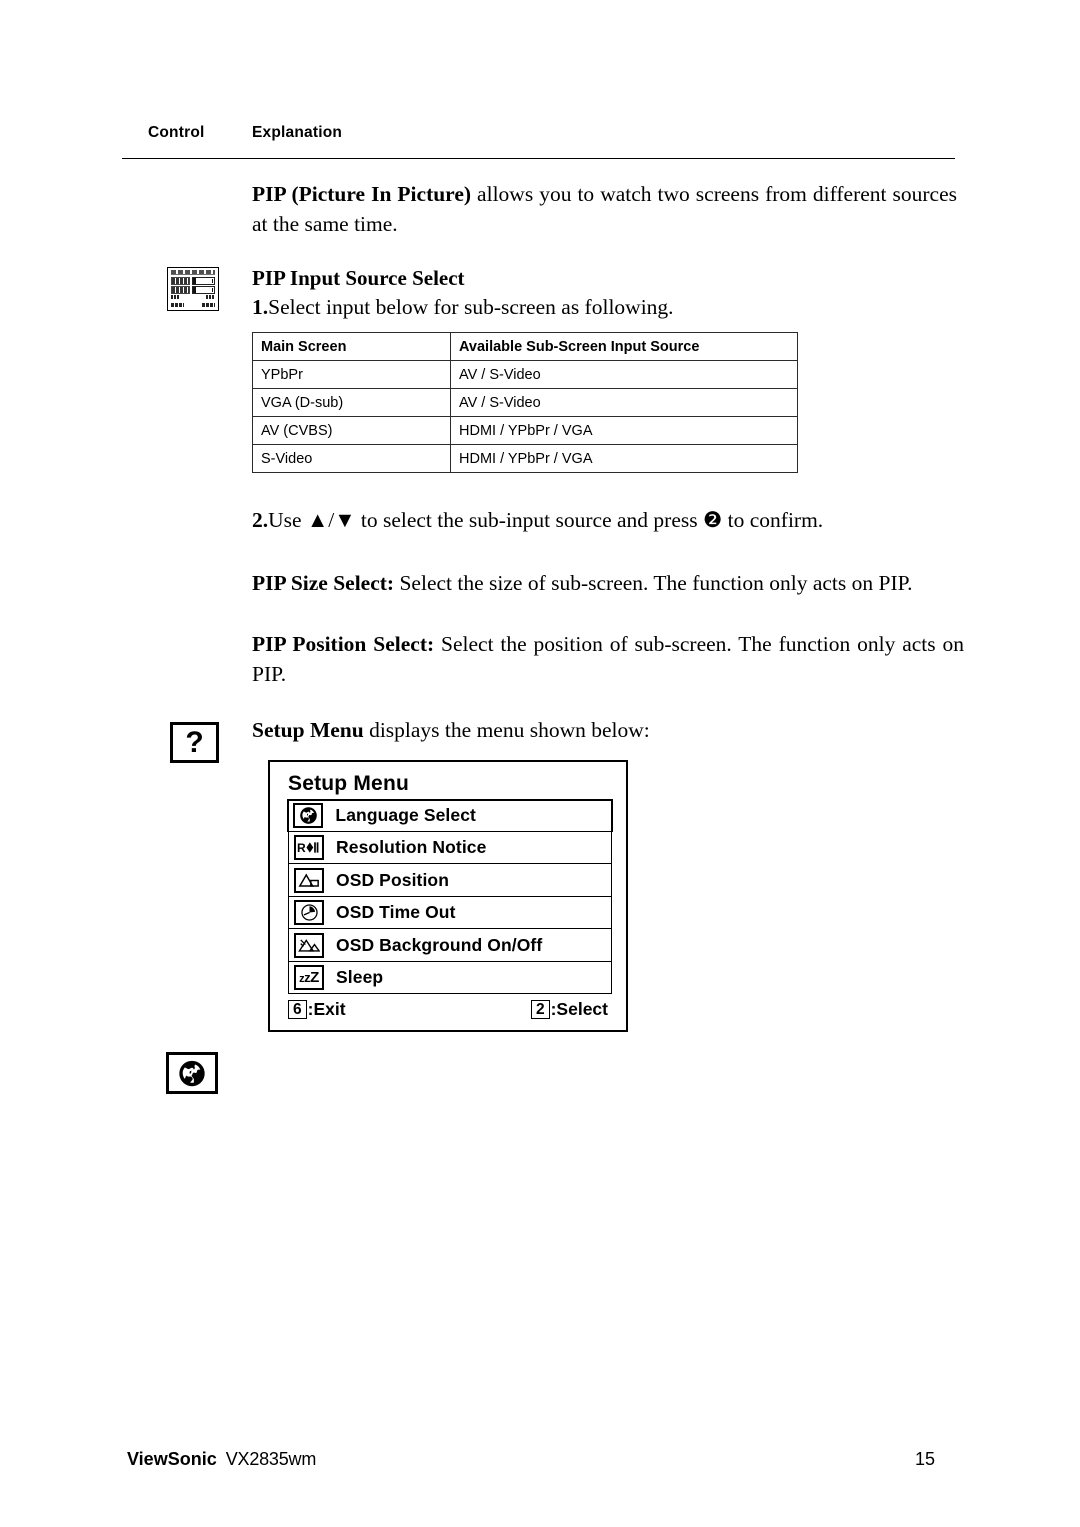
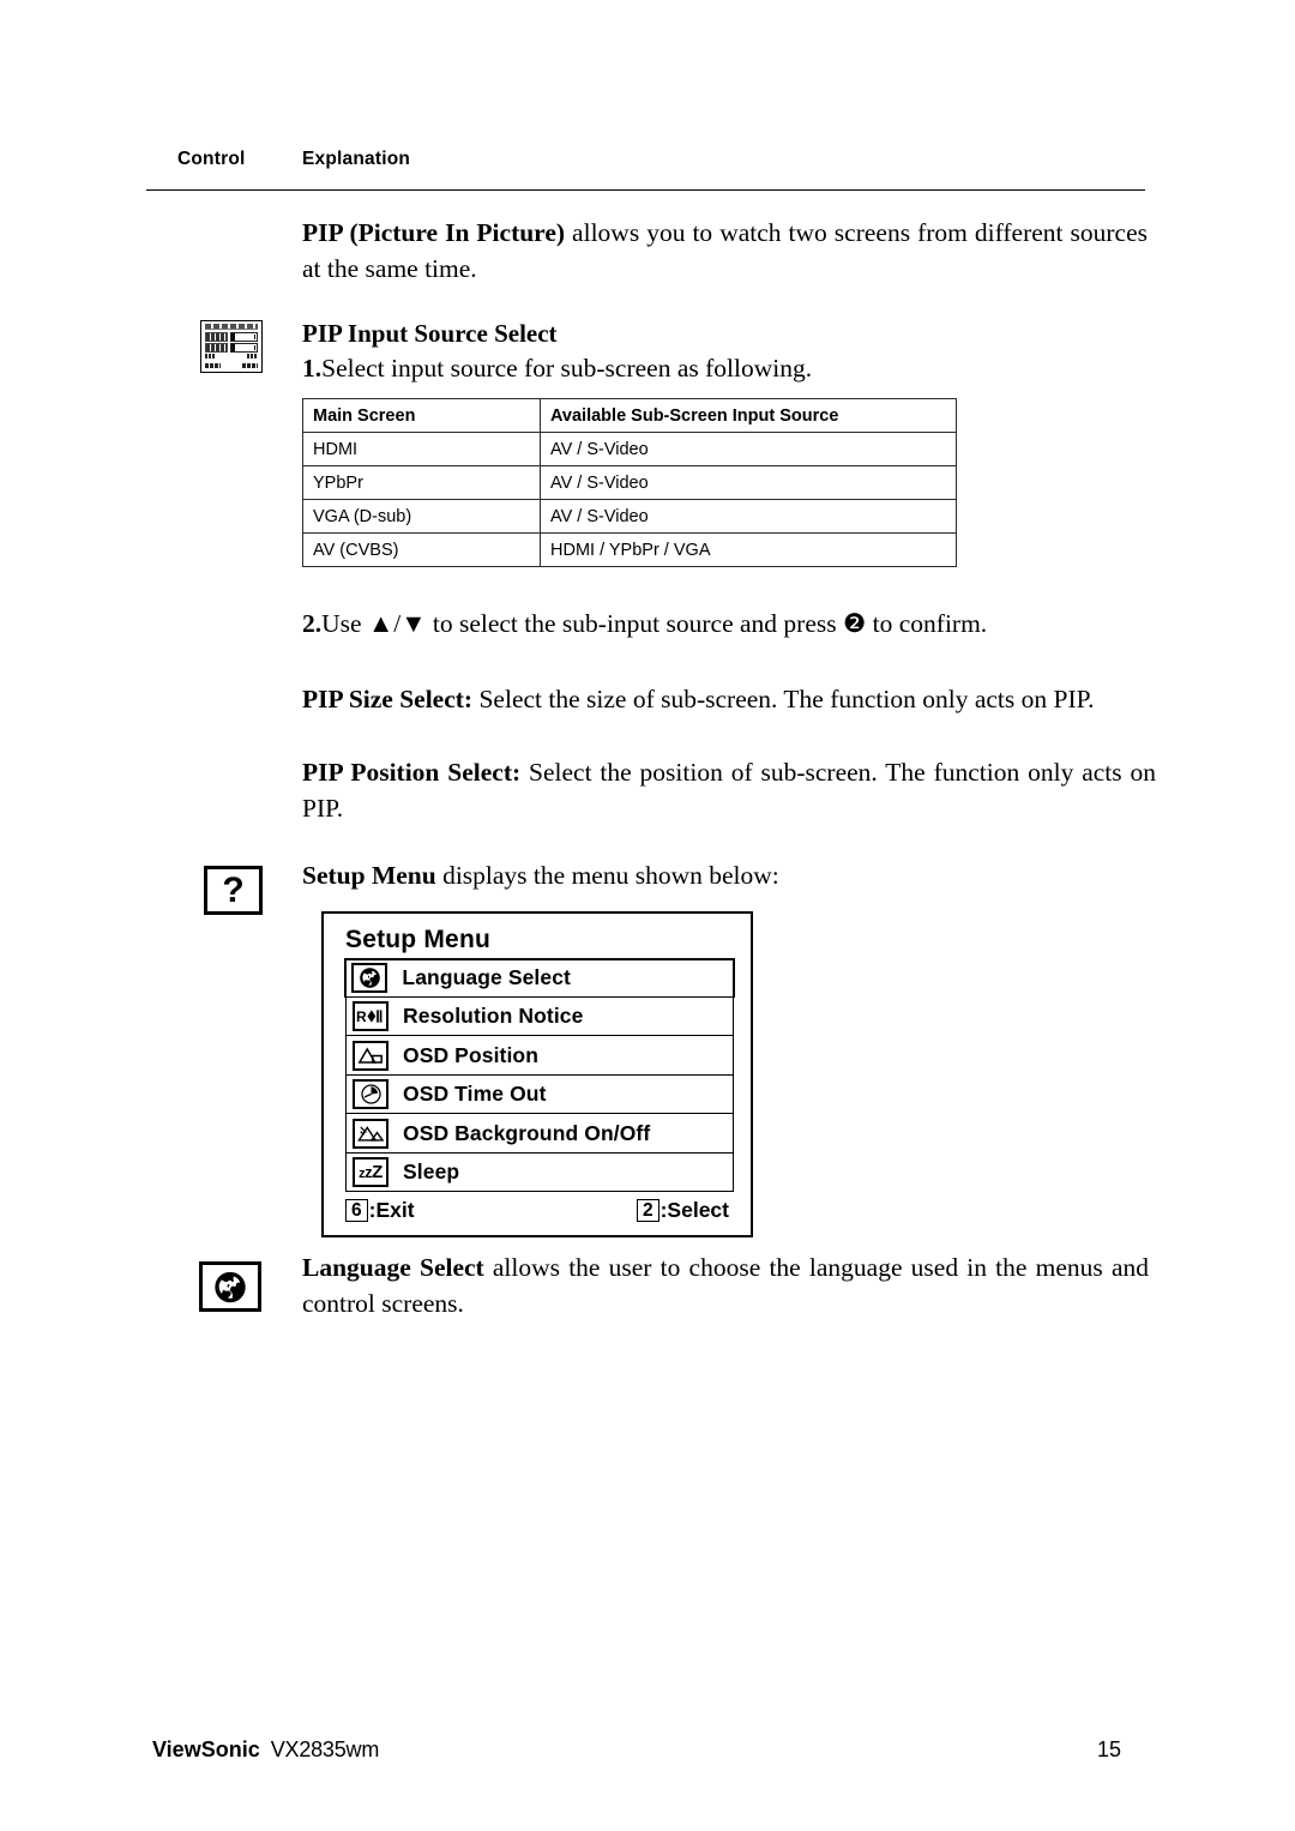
  Control
  Explanation
  PIP (Picture In Picture) allows you to watch two screens from different sources at the same time.
  PIP Input Source Select
- 1.Select input below for sub-screen as following.
+ 1.Select input source for sub-screen as following.
  Main Screen	Available Sub-Screen Input Source
+ HDMI	AV / S-Video
  YPbPr	AV / S-Video
  VGA (D-sub)	AV / S-Video
  AV (CVBS)	HDMI / YPbPr / VGA
- S-Video	HDMI / YPbPr / VGA
  2.Use ▲/▼ to select the sub-input source and press ❷ to confirm.
  PIP Size Select: Select the size of sub-screen. The function only acts on PIP.
  PIP Position Select: Select the position of sub-screen. The function only acts on PIP.
  ?
  Setup Menu displays the menu shown below:
  Setup Menu
  Language Select
  R
  Resolution Notice
  OSD Position
  OSD Time Out
  OSD Background On/Off
  zzZ
  Sleep
  6 :Exit
  2 :Select
+ Language Select allows the user to choose the language used in the menus and control screens.
  ViewSonic VX2835wm
  15
